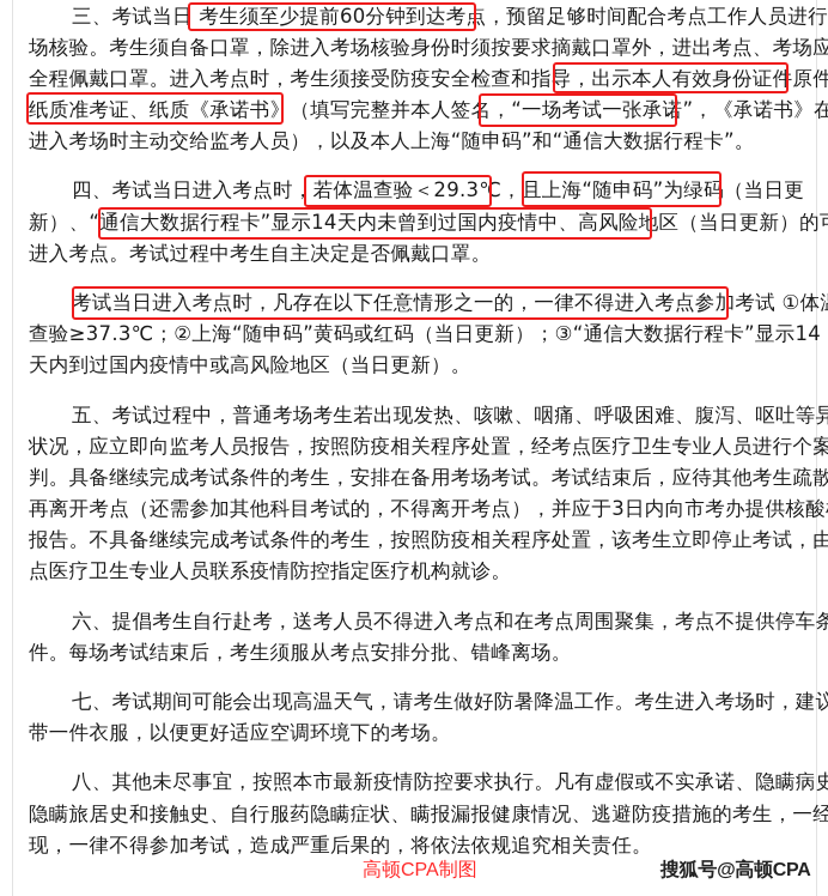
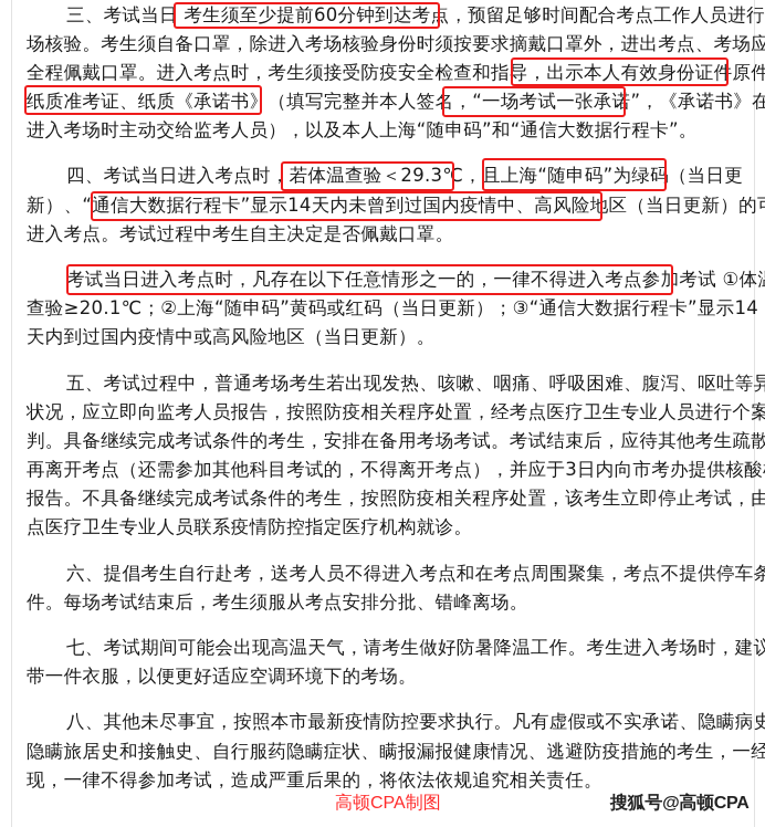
  三、考试当日 考生须至少提前60分钟到达考点，预留足够时间配合考点工作人员进行
  场核验。考生须自备口罩，除进入考场核验身份时须按要求摘戴口罩外，进出考点、考场应
  全程佩戴口罩。进入考点时，考生须接受防疫安全检查和指导，出示本人有效身份证件原件
  纸质准考证、纸质《承诺书》（填写完整并本人签名，“一场考试一张承诺”，《承诺书》在
  进入考场时主动交给监考人员），以及本人上海“随申码”和“通信大数据行程卡”。
  四、考试当日进入考点时，若体温查验＜29.3℃，且上海“随申码”为绿码（当日更
  新）、“通信大数据行程卡”显示14天内未曾到过国内疫情中、高风险地区（当日更新）的
  进入考点。考试过程中考生自主决定是否佩戴口罩。
  考试当日进入考点时，凡存在以下任意情形之一的，一律不得进入考点参加考试 ①体
- 查验≥37.3℃；②上海“随申码”黄码或红码（当日更新）；③“通信大数据行程卡”显示14
+ 查验≥20.1℃；②上海“随申码”黄码或红码（当日更新）；③“通信大数据行程卡”显示14
  天内到过国内疫情中或高风险地区（当日更新）。
  五、考试过程中，普通考场考生若出现发热、咳嗽、咽痛、呼吸困难、腹泻、呕吐等异
  状况，应立即向监考人员报告，按照防疫相关程序处置，经考点医疗卫生专业人员进行个案
  判。具备继续完成考试条件的考生，安排在备用考场考试。考试结束后，应待其他考生疏散
  再离开考点（还需参加其他科目考试的，不得离开考点），并应于3日内向市考办提供核酸
  报告。不具备继续完成考试条件的考生，按照防疫相关程序处置，该考生立即停止考试，由
  点医疗卫生专业人员联系疫情防控指定医疗机构就诊。
  六、提倡考生自行赴考，送考人员不得进入考点和在考点周围聚集，考点不提供停车条
  件。每场考试结束后，考生须服从考点安排分批、错峰离场。
  七、考试期间可能会出现高温天气，请考生做好防暑降温工作。考生进入考场时，建议
  带一件衣服，以便更好适应空调环境下的考场。
  八、其他未尽事宜，按照本市最新疫情防控要求执行。凡有虚假或不实承诺、隐瞒病史
  隐瞒旅居史和接触史、自行服药隐瞒症状、瞒报漏报健康情况、逃避防疫措施的考生，一经
  现，一律不得参加考试，造成严重后果的，将依法依规追究相关责任。
  高顿CPA制图
  搜狐号@高顿CPA
